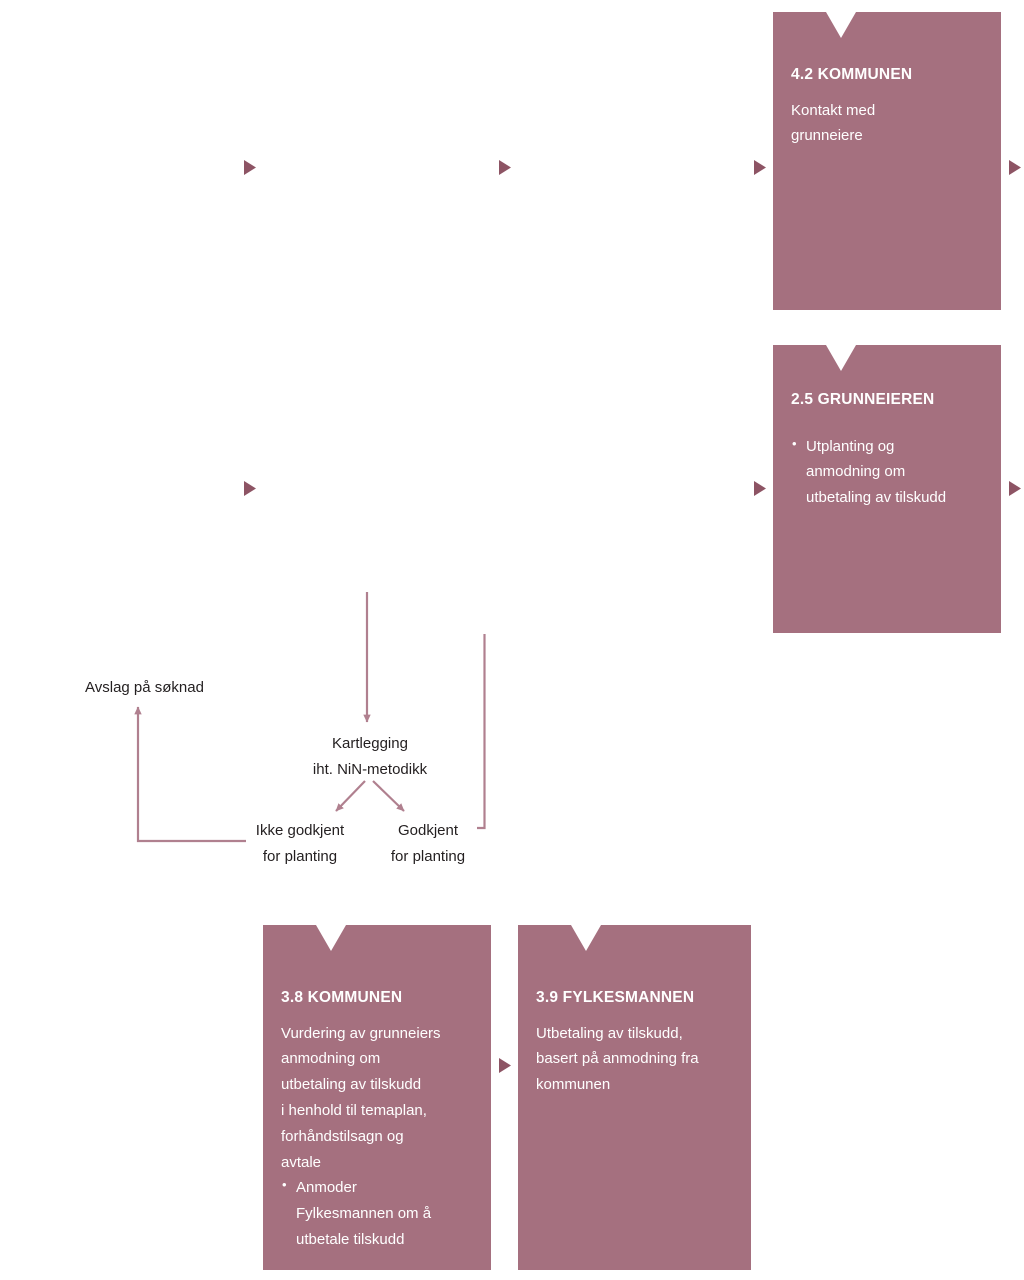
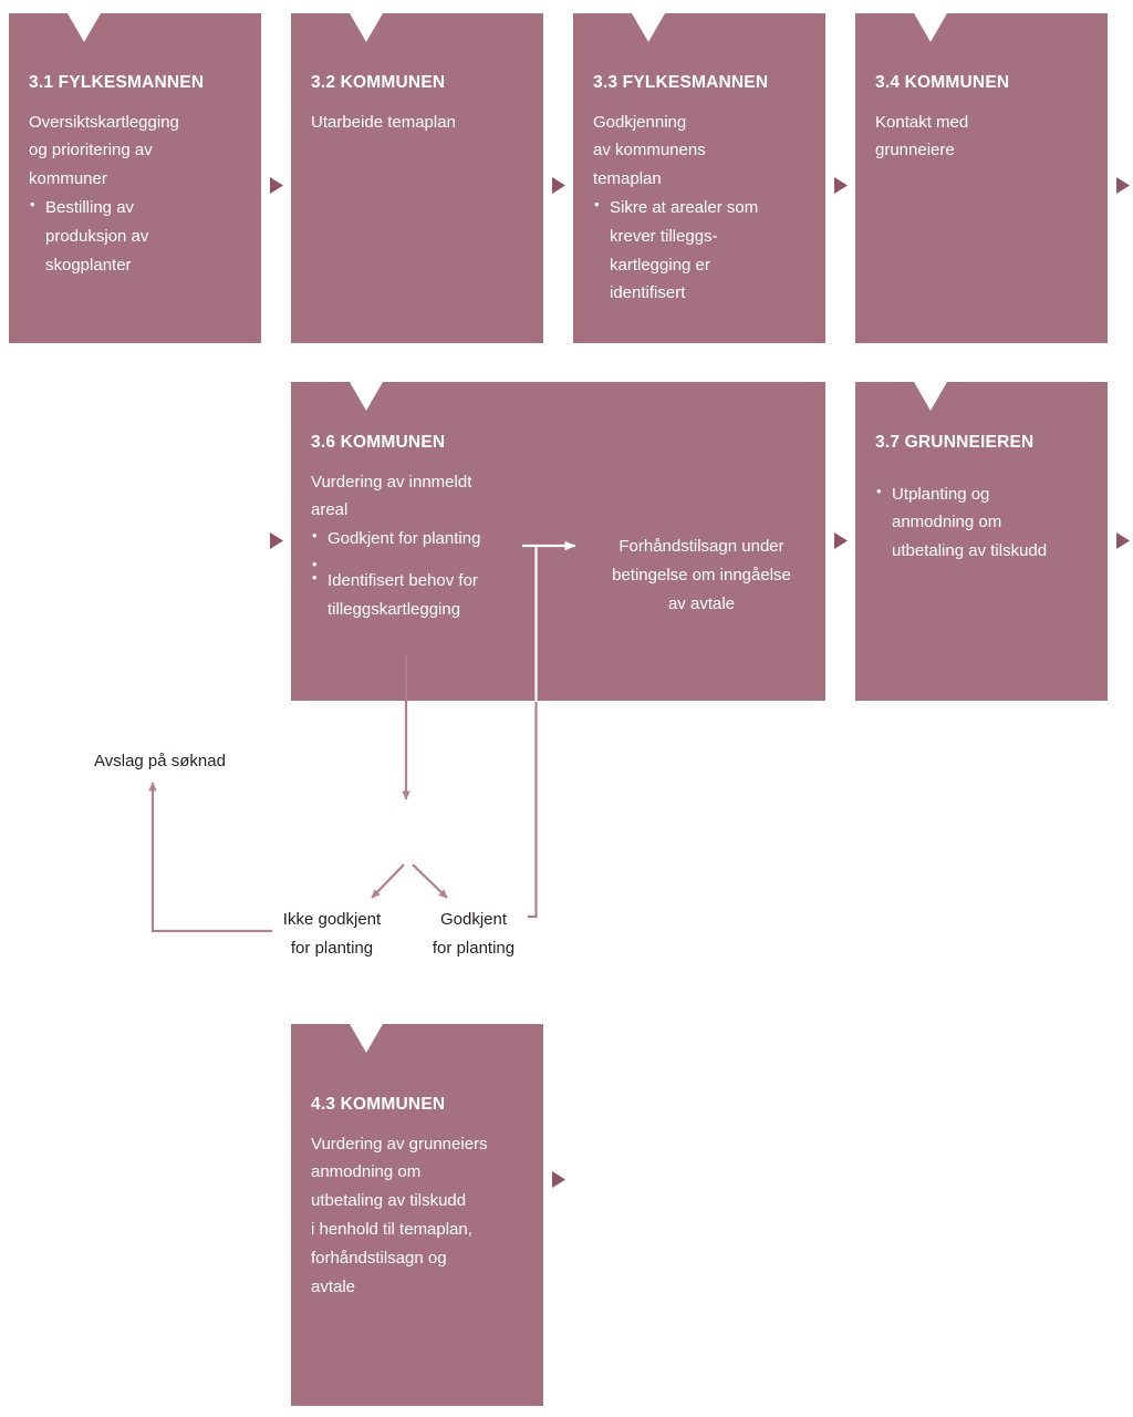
+ 3.1 FYLKESMANNEN
+ Oversiktskartlegging
+ og prioritering av
+ kommuner
+ Bestilling av
+ produksjon av
+ skogplanter
+ 3.2 KOMMUNEN
+ Utarbeide temaplan
+ 3.3 FYLKESMANNEN
+ Godkjenning
+ av kommunens
+ temaplan
+ Sikre at arealer som
+ krever tilleggs-
+ kartlegging er
+ identifisert
- 4.2 KOMMUNEN
+ 3.4 KOMMUNEN
  Kontakt med
  grunneiere
+ 3.6 KOMMUNEN
+ Vurdering av innmeldt
+ areal
+ Godkjent for planting
+ Identifisert behov for
+ tilleggskartlegging
+ Forhåndstilsagn under
+ betingelse om inngåelse
+ av avtale
- 2.5 GRUNNEIEREN
+ 3.7 GRUNNEIEREN
  Utplanting og
  anmodning om
  utbetaling av tilskudd
- 3.8 KOMMUNEN
+ 4.3 KOMMUNEN
  Vurdering av grunneiers
  anmodning om
  utbetaling av tilskudd
  i henhold til temaplan,
  forhåndstilsagn og
  avtale
- Anmoder
- Fylkesmannen om å
- utbetale tilskudd
- 3.9 FYLKESMANNEN
- Utbetaling av tilskudd,
- basert på anmodning fra
- kommunen
  Avslag på søknad
- Kartlegging
- iht. NiN-metodikk
  Ikke godkjent
  for planting
  Godkjent
  for planting
